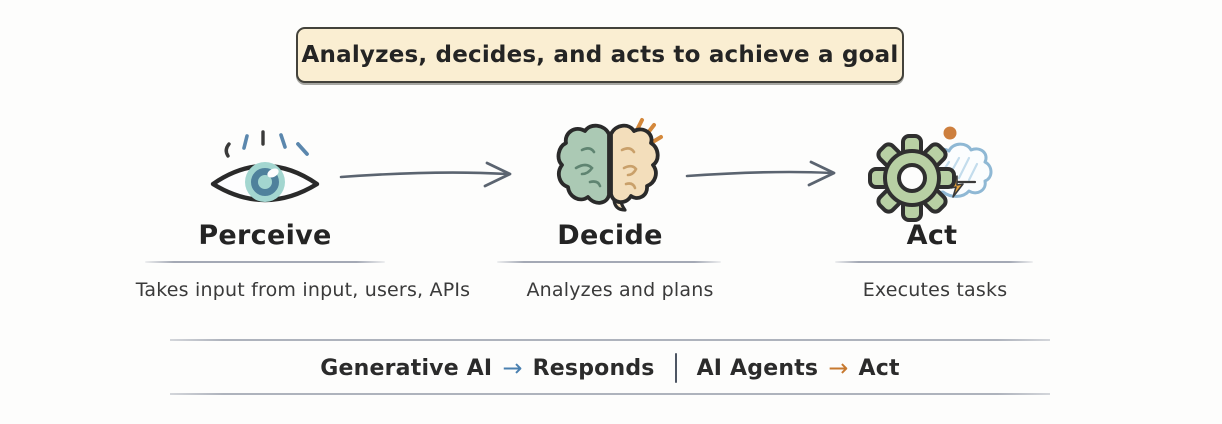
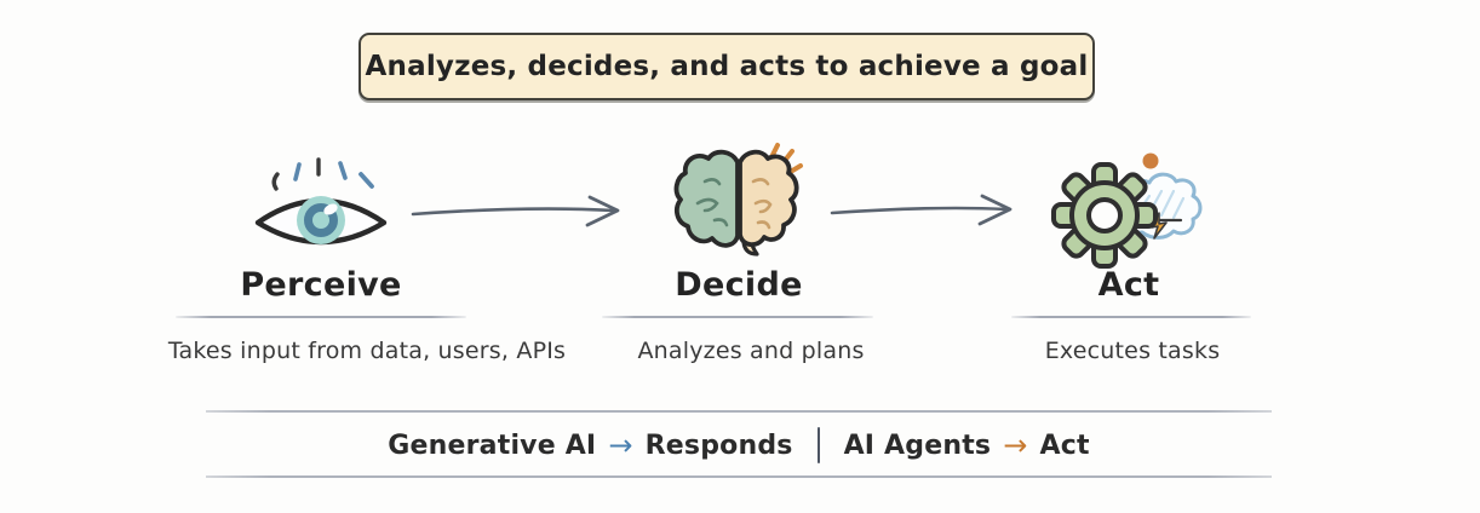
  Analyzes, decides, and acts to achieve a goal
  Perceive
  Decide
  Act
- Takes input from input, users, APIs
+ Takes input from data, users, APIs
  Analyzes and plans
  Executes tasks
  Generative AI
  →
  Responds
  AI Agents
  →
  Act
